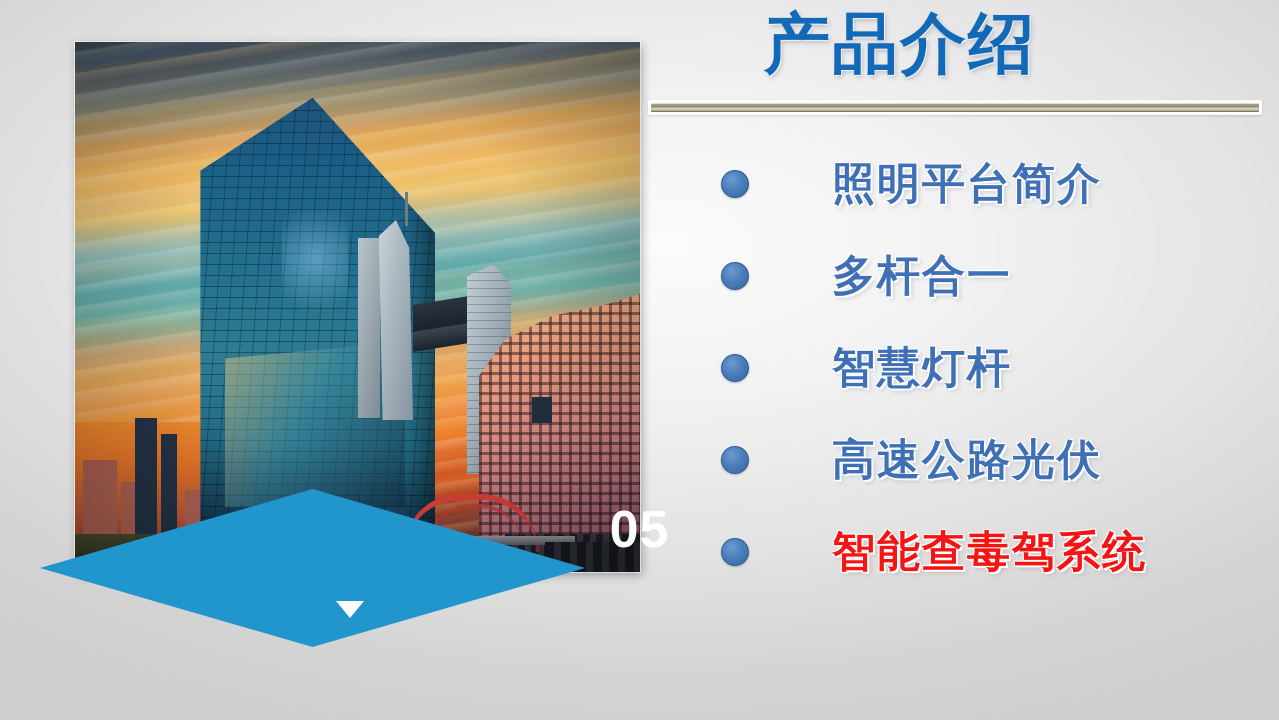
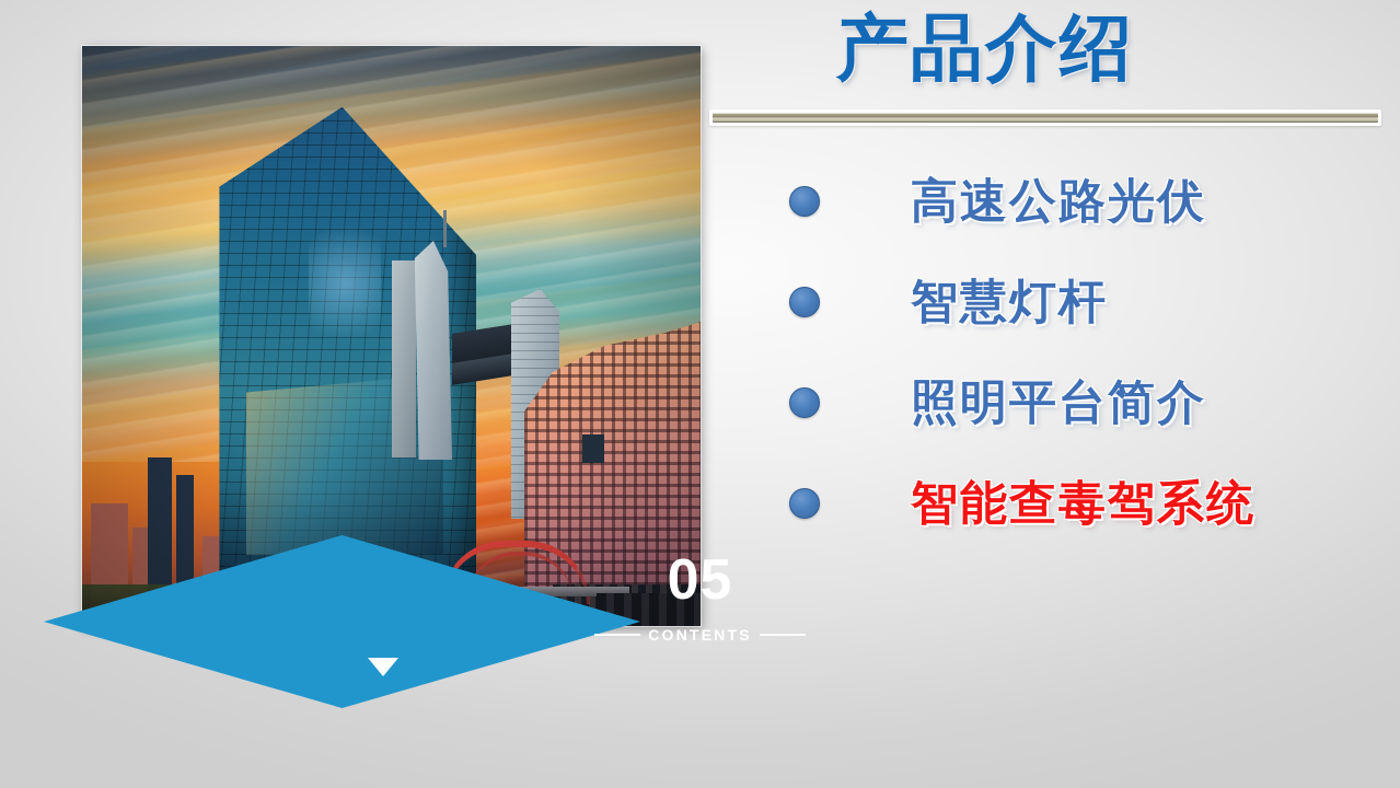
  05
+ CONTENTS
  产品介绍
- 照明平台简介
+ 高速公路光伏
- 多杆合一
  智慧灯杆
- 高速公路光伏
+ 照明平台简介
  智能查毒驾系统
